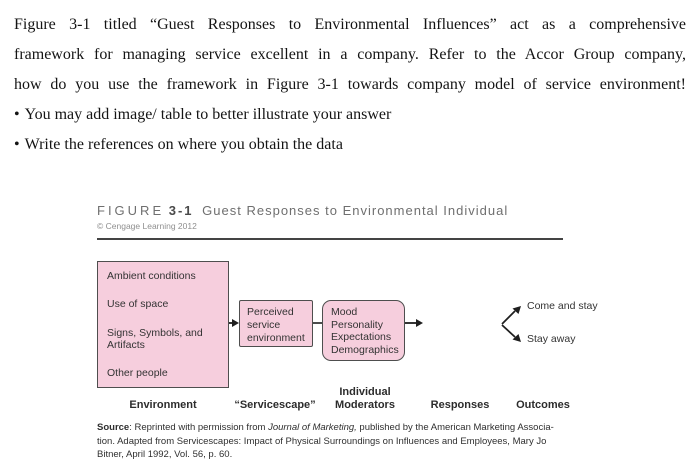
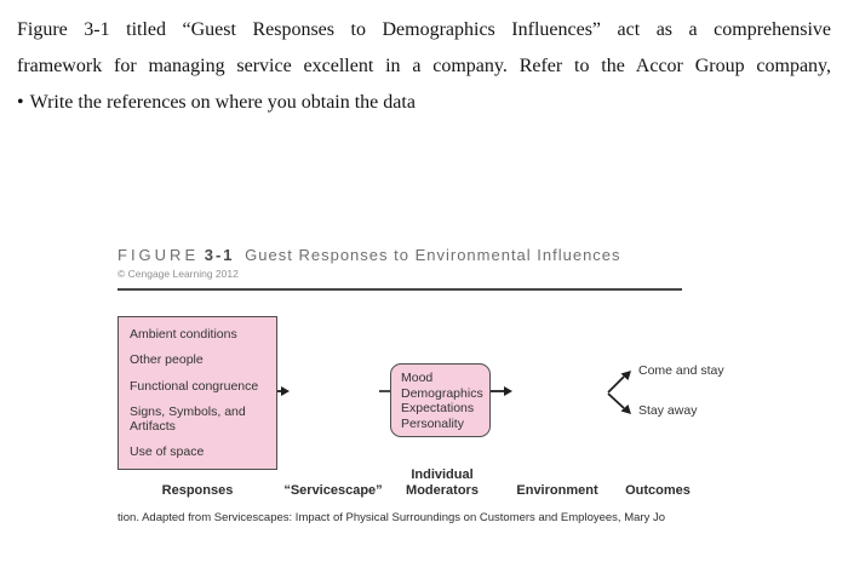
- Figure 3-1 titled “Guest Responses to Environmental Influences” act as a comprehensive
+ Figure 3-1 titled “Guest Responses to Demographics Influences” act as a comprehensive
  framework for managing service excellent in a company. Refer to the Accor Group company,
- how do you use the framework in Figure 3-1 towards company model of service environment!
- • You may add image/ table to better illustrate your answer
  • Write the references on where you obtain the data
- FIGURE 3-1 Guest Responses to Environmental Individual
+ FIGURE 3-1 Guest Responses to Environmental Influences
  © Cengage Learning 2012
  Ambient conditions
- Use of space
+ Other people
+ Functional congruence
  Signs, Symbols, and Artifacts
- Other people
+ Use of space
- Perceived service environment
  Mood
- Personality
+ Demographics
  Expectations
- Demographics
+ Personality
  Come and stay
  Stay away
- Environment
+ Responses
  “Servicescape”
  Individual Moderators
- Responses
+ Environment
  Outcomes
- Source: Reprinted with permission from Journal of Marketing, published by the American Marketing Associa-
- tion. Adapted from Servicescapes: Impact of Physical Surroundings on Influences and Employees, Mary Jo
+ tion. Adapted from Servicescapes: Impact of Physical Surroundings on Customers and Employees, Mary Jo
- Bitner, April 1992, Vol. 56, p. 60.
